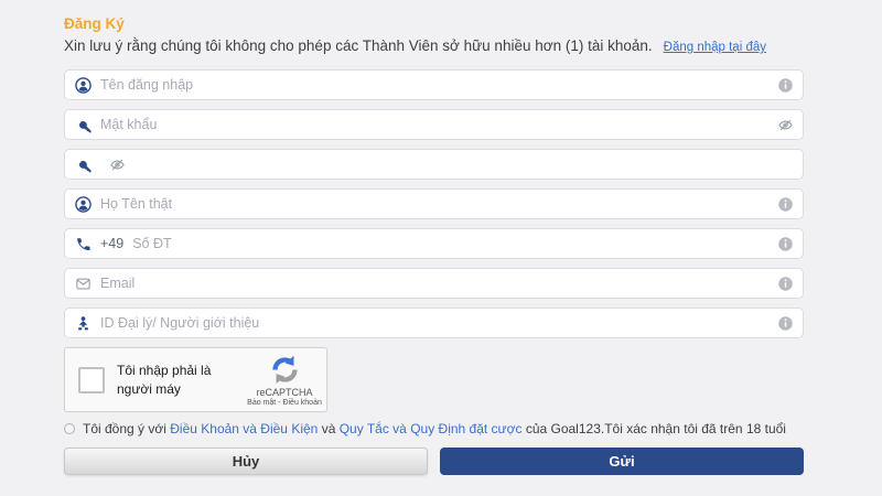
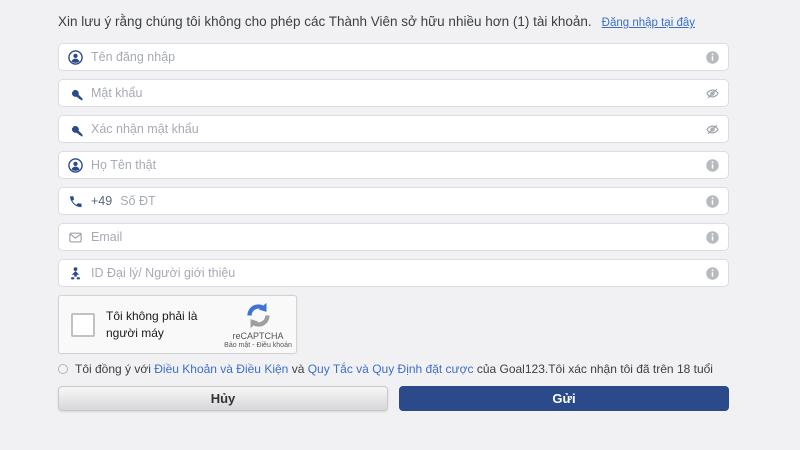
- Đăng Ký
  Xin lưu ý rằng chúng tôi không cho phép các Thành Viên sở hữu nhiều hơn (1) tài khoản. Đăng nhập tại đây
  Tên đăng nhập
  Mật khẩu
+ Xác nhận mật khẩu
  Họ Tên thật
  +49
  Số ĐT
  Email
  ID Đại lý/ Người giới thiệu
- Tôi nhập phải là người máy
+ Tôi không phải là người máy
  reCAPTCHA
  Tôi đồng ý với Điều Khoản và Điều Kiện và Quy Tắc và Quy Định đặt cược của Goal123.Tôi xác nhận tôi đã trên 18 tuổi
  Hủy
  Gửi
